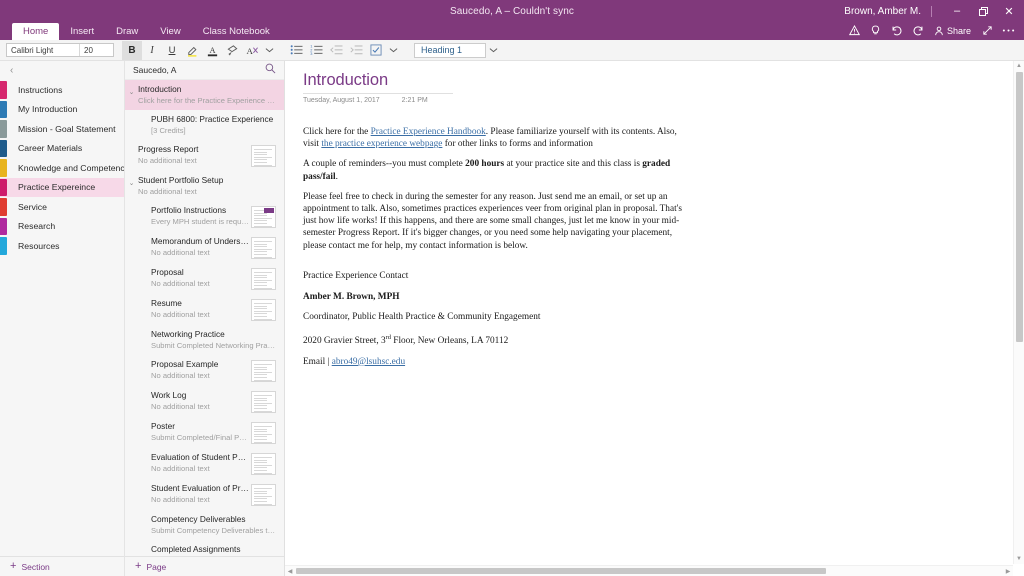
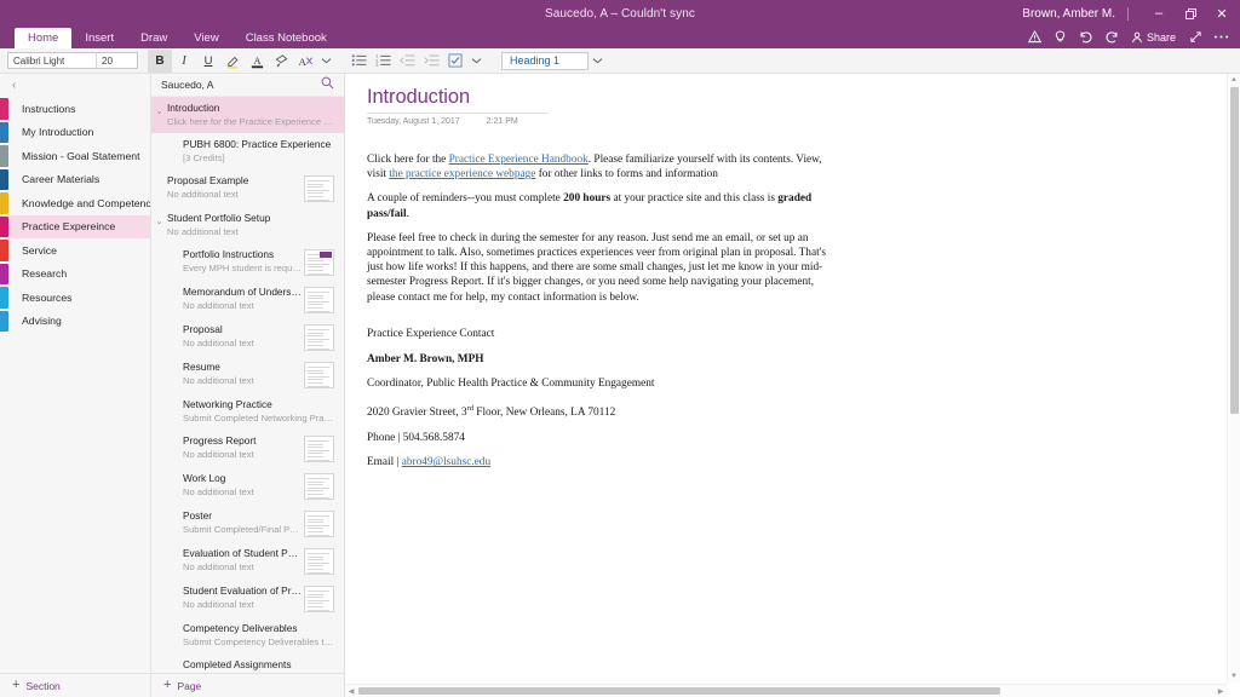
  Saucedo, A – Couldn't sync
  Brown, Amber M.
  –
  ✕
  Home
  Insert
  Draw
  View
  Class Notebook
  Share
  Calibri Light
  20
  B
  I
  U
  A
  A
  Heading 1
  ‹
  Instructions
  My Introduction
  Mission - Goal Statement
  Career Materials
  Knowledge and Competenc
  Practice Expereince
  Service
  Research
  Resources
+ Advising
  +
  Section
  Saucedo, A
  Introduction
  Click here for the Practice Experience Ha
  PUBH 6800: Practice Experience
  [3 Credits]
- Progress Report
+ Proposal Example
  No additional text
  Student Portfolio Setup
  No additional text
  Portfolio Instructions
  Every MPH student is require
  Memorandum of Understa
  No additional text
  Proposal
  No additional text
  Resume
  No additional text
  Networking Practice
  Submit Completed Networking Practic
- Proposal Example
+ Progress Report
  No additional text
  Work Log
  No additional text
  Poster
  Submit Completed/Final Post
  Evaluation of Student Perf
  No additional text
  Student Evaluation of Prac
  No additional text
  Competency Deliverables
  Submit Competency Deliverables to p
  Completed Assignments
  +
  Page
  Introduction
- Click here for the Practice Experience Handbook. Please familiarize yourself with its contents. Also, visit the practice experience webpage for other links to forms and information
+ Click here for the Practice Experience Handbook. Please familiarize yourself with its contents. View, visit the practice experience webpage for other links to forms and information
  A couple of reminders--you must complete 200 hours at your practice site and this class is graded pass/fail.
  Please feel free to check in during the semester for any reason. Just send me an email, or set up an appointment to talk. Also, sometimes practices experiences veer from original plan in proposal. That's just how life works! If this happens, and there are some small changes, just let me know in your mid-semester Progress Report. If it's bigger changes, or you need some help navigating your placement, please contact me for help, my contact information is below.
  Practice Experience Contact
  Amber M. Brown, MPH
  Coordinator, Public Health Practice & Community Engagement
  2020 Gravier Street, 3 Floor, New Orleans, LA 70112
+ Phone | 504.568.5874
  Email | abro49@lsuhsc.edu
